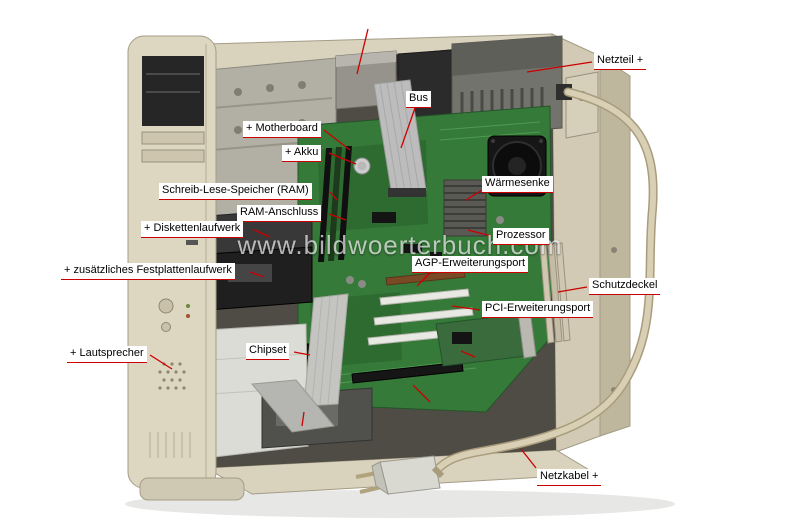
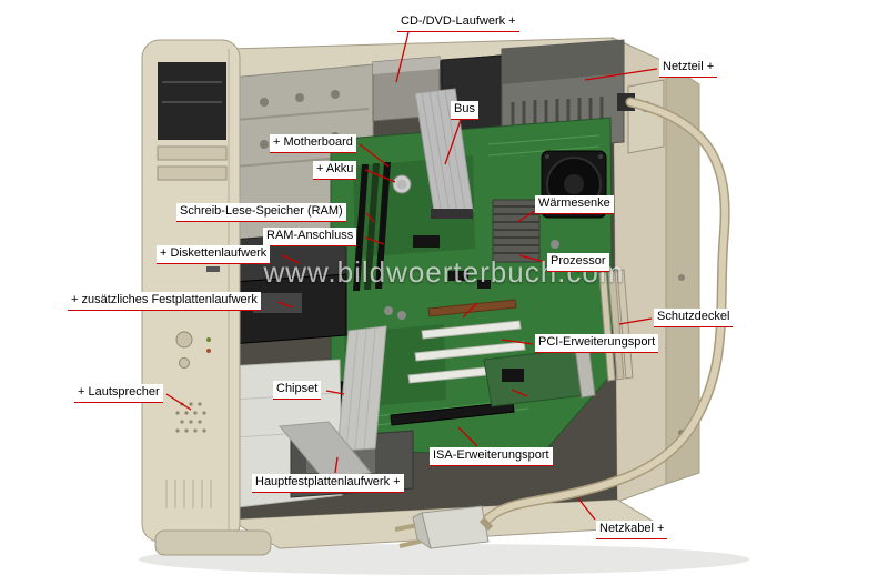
  www.bildwoerterbuch.com
+ CD-/DVD-Laufwerk +
  Netzteil +
  Bus
  + Motherboard
  + Akku
  Schreib-Lese-Speicher (RAM)
  RAM-Anschluss
  + Diskettenlaufwerk
  Wärmesenke
  Prozessor
  + zusätzliches Festplattenlaufwerk
- AGP-Erweiterungsport
  Schutzdeckel
  PCI-Erweiterungsport
  Chipset
  + Lautsprecher
+ ISA-Erweiterungsport
+ Hauptfestplattenlaufwerk +
  Netzkabel +
